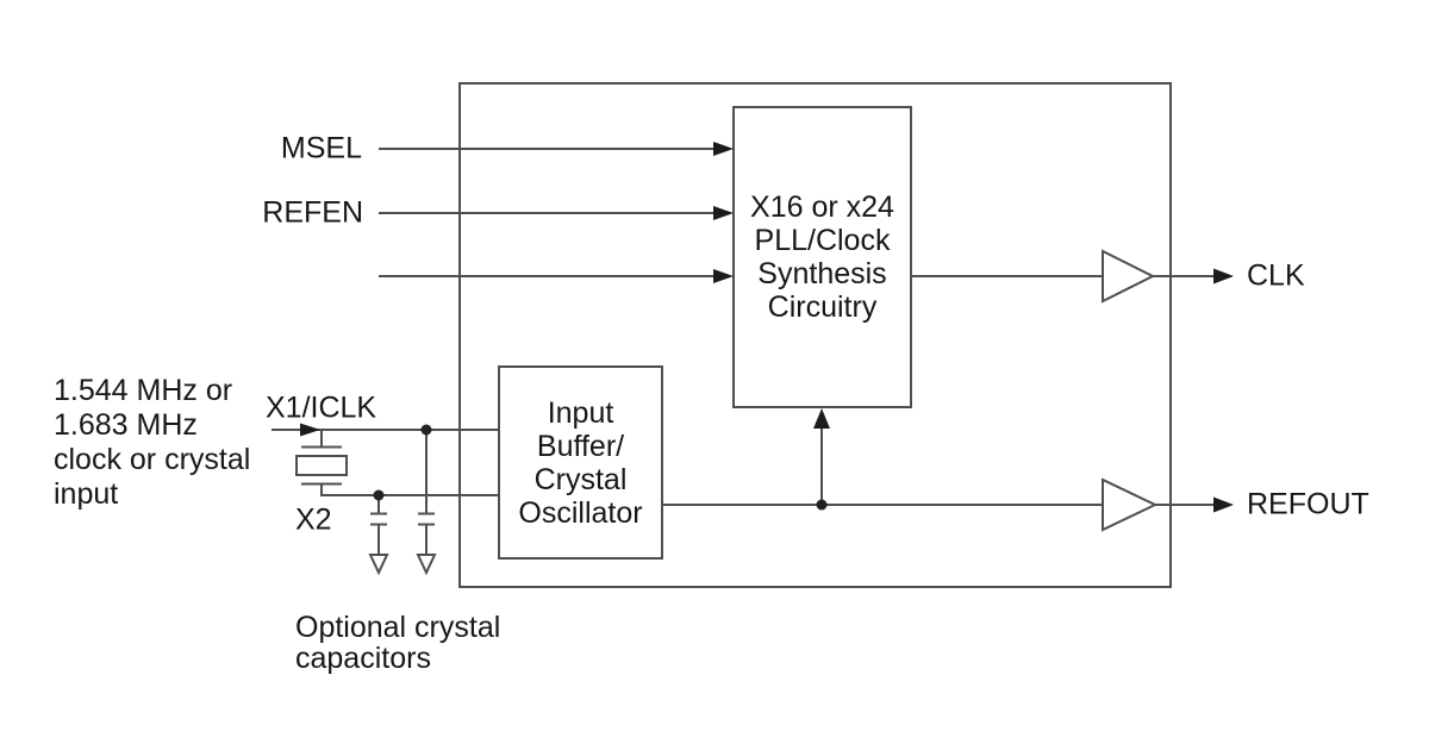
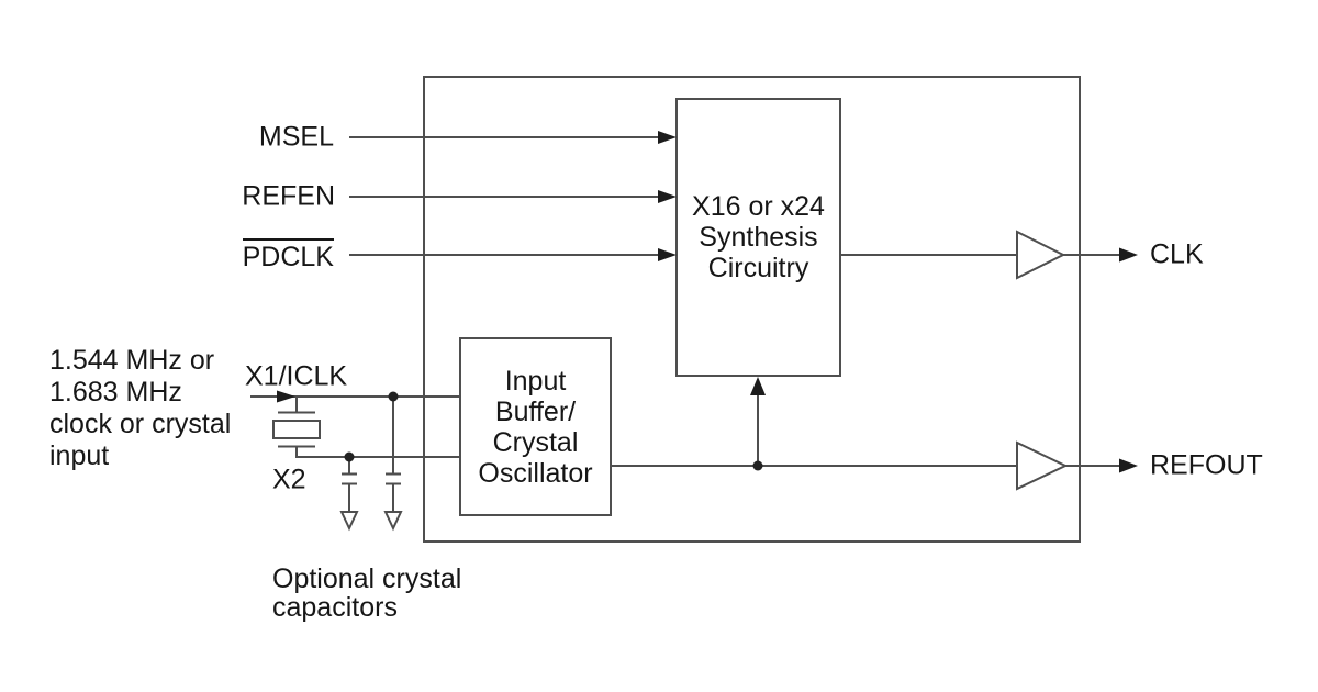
  1.544 MHz or
  1.683 MHz
  clock or crystal
  input
  MSEL
  REFEN
+ PDCLK
  X1/ICLK
  X2
  Optional crystal
  capacitors
  X16 or x24
- PLL/Clock
  Synthesis
  Circuitry
  Input
  Buffer/
  Crystal
  Oscillator
  CLK
  REFOUT
